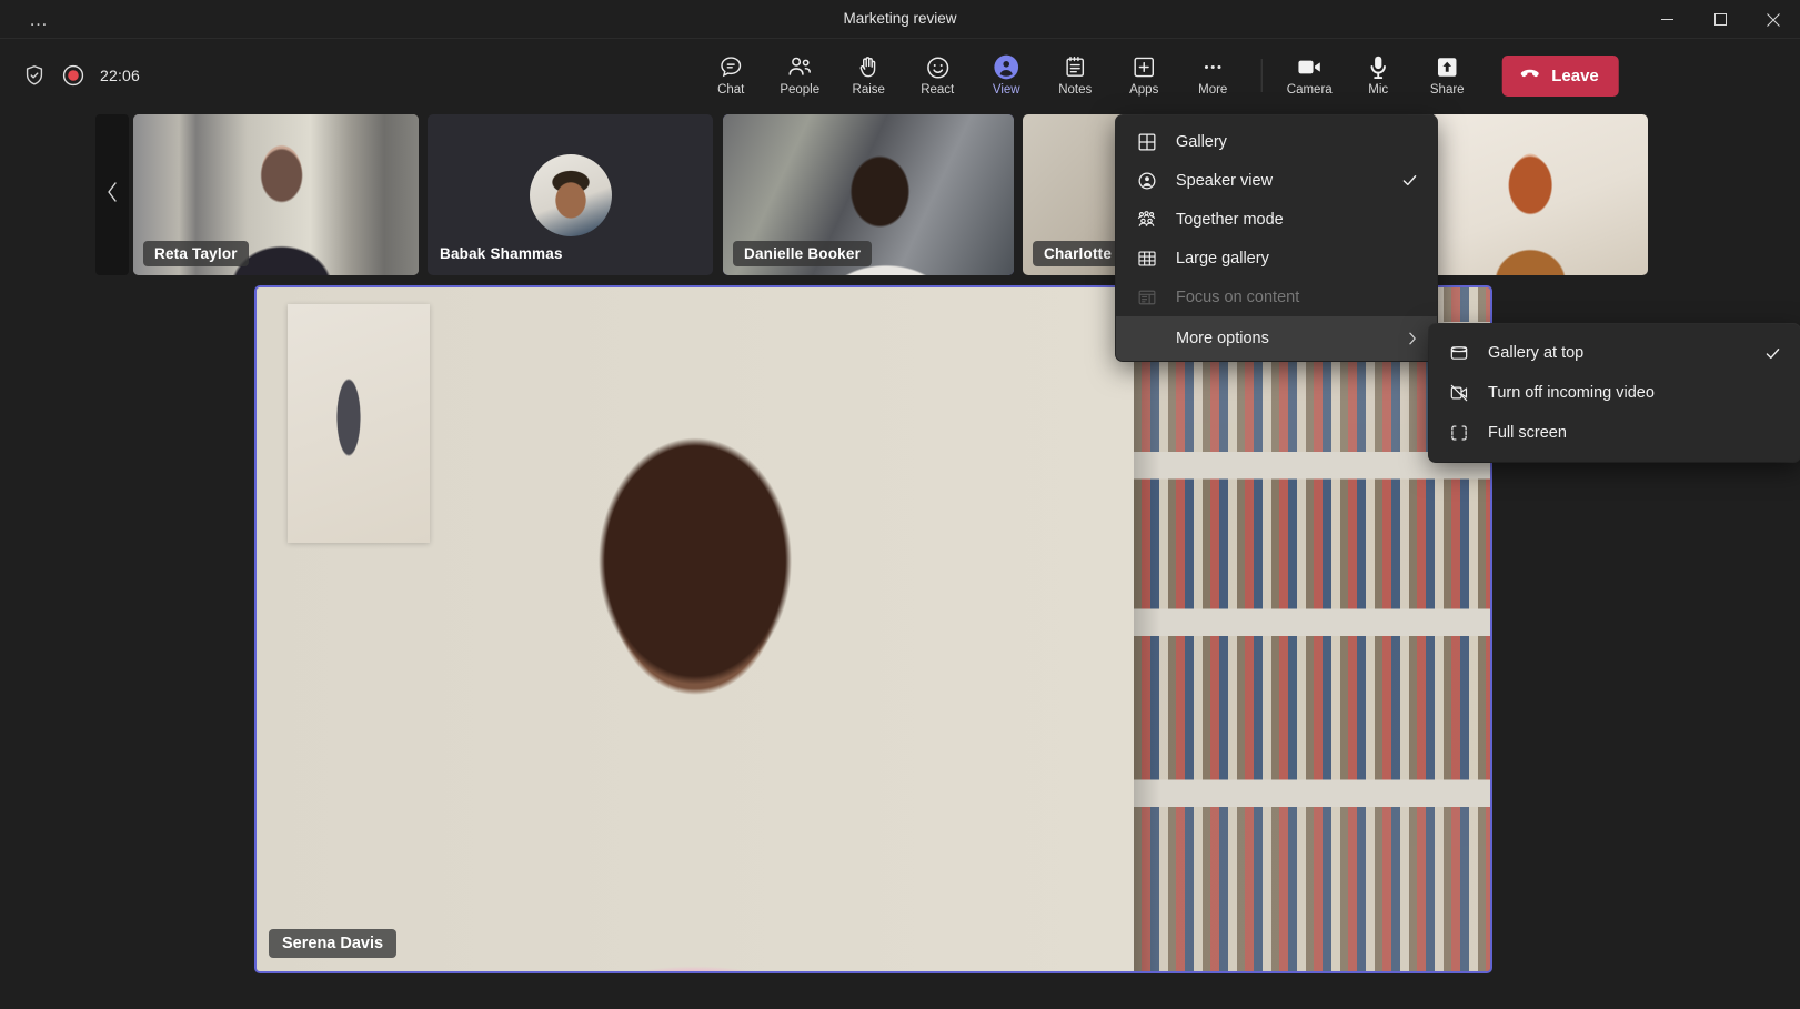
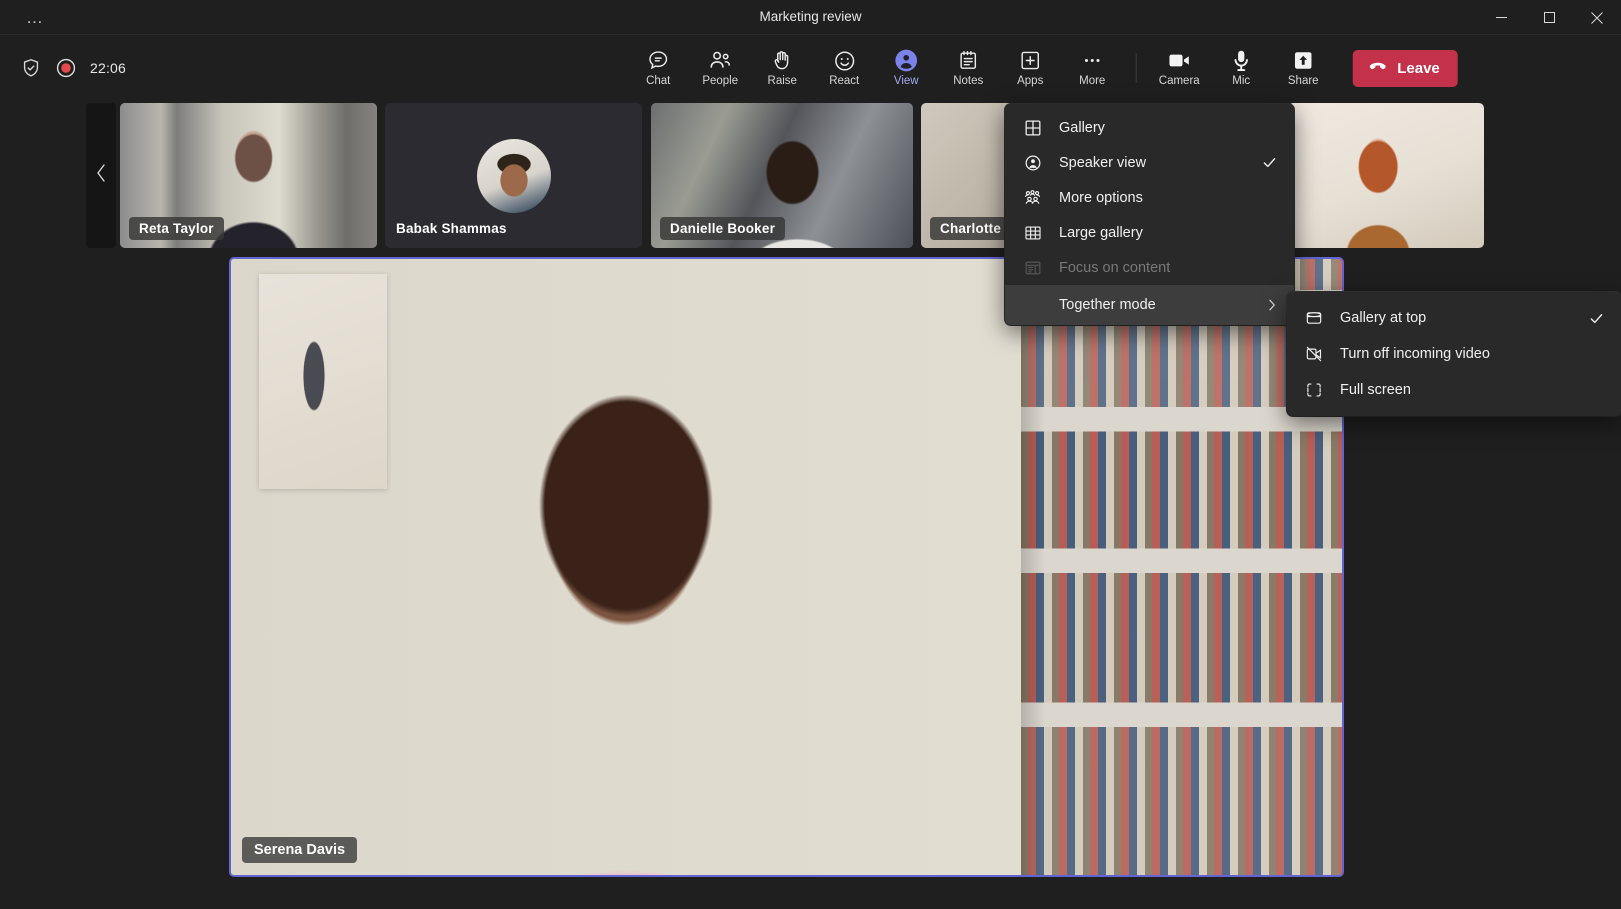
  …
  Marketing review
  22:06
  Chat
  People
  Raise
  React
  View
  Notes
  Apps
  More
  Camera
  Mic
  Share
  Leave
  Reta Taylor
  Babak Shammas
  Danielle Booker
  Charlotte
  Serena Davis
  Gallery
  Speaker view
- Together mode
+ More options
  Large gallery
  Focus on content
- More options
+ Together mode
  Gallery at top
  Turn off incoming video
  Full screen
